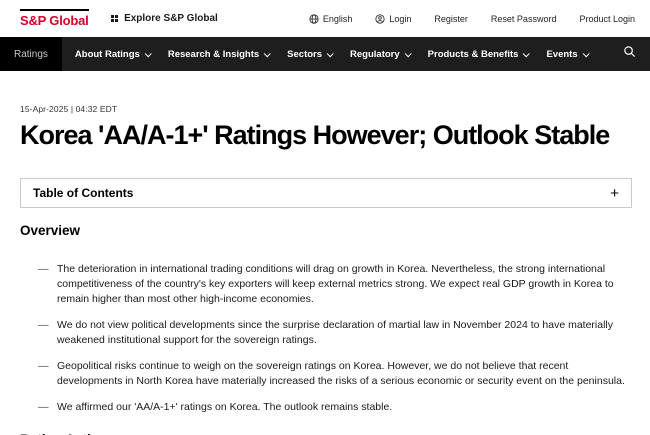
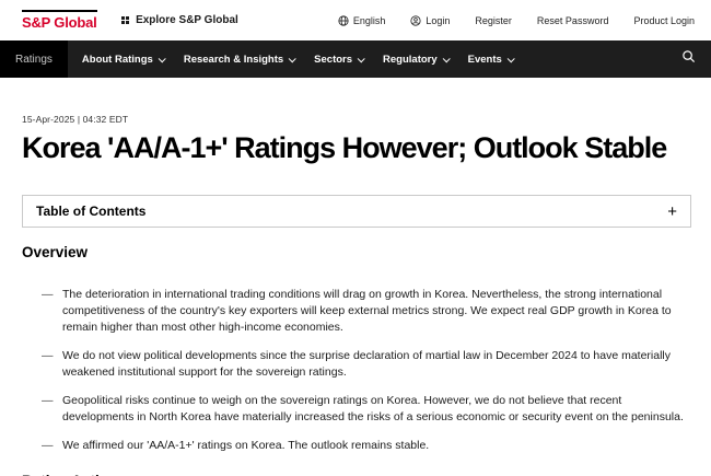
  S&P Global
  Explore S&P Global
  English
  Login
  Register
  Reset Password
  Product Login
  Ratings
  About Ratings
  Research & Insights
  Sectors
  Regulatory
- Products & Benefits
  Events
  15-Apr-2025 | 04:32 EDT
  Korea 'AA/A-1+' Ratings However; Outlook Stable
  Table of Contents
  +
  Overview
  —
  The deterioration in international trading conditions will drag on growth in Korea. Nevertheless, the strong international competitiveness of the country's key exporters will keep external metrics strong. We expect real GDP growth in Korea to remain higher than most other high-income economies.
  —
- We do not view political developments since the surprise declaration of martial law in November 2024 to have materially weakened institutional support for the sovereign ratings.
+ We do not view political developments since the surprise declaration of martial law in December 2024 to have materially weakened institutional support for the sovereign ratings.
  —
  Geopolitical risks continue to weigh on the sovereign ratings on Korea. However, we do not believe that recent developments in North Korea have materially increased the risks of a serious economic or security event on the peninsula.
  —
  We affirmed our 'AA/A-1+' ratings on Korea. The outlook remains stable.
